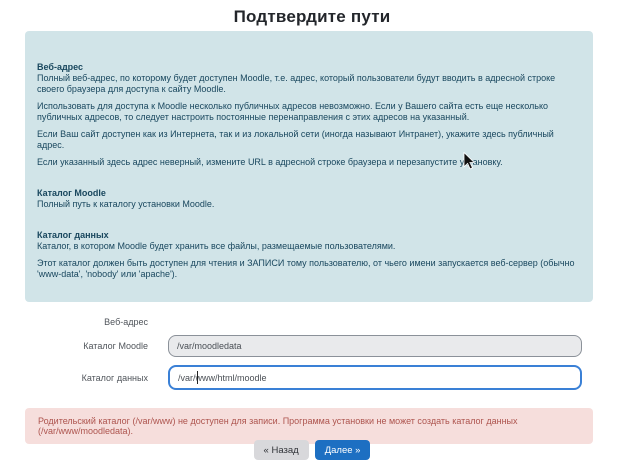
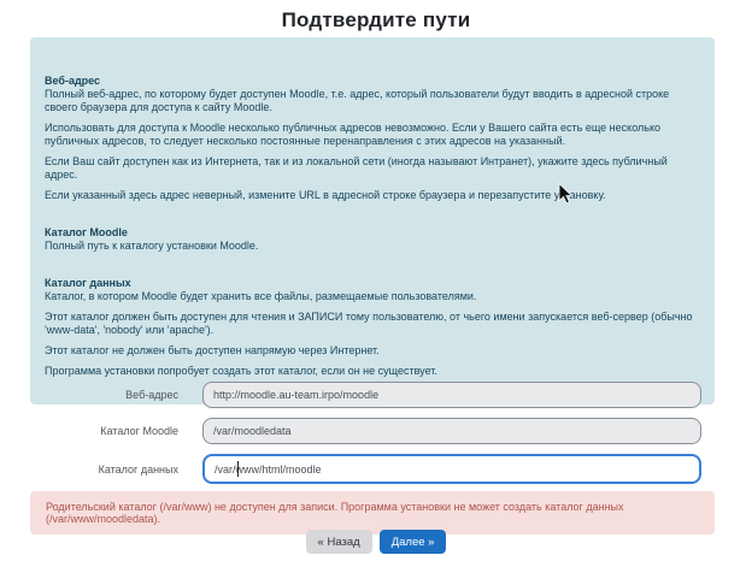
  Подтвердите пути
  Веб-адрес
  Полный веб-адрес, по которому будет доступен Moodle, т.е. адрес, который пользователи будут вводить в адресной строке своего браузера для доступа к сайту Moodle.
- Использовать для доступа к Moodle несколько публичных адресов невозможно. Если у Вашего сайта есть еще несколько публичных адресов, то следует настроить постоянные перенаправления с этих адресов на указанный.
+ Использовать для доступа к Moodle несколько публичных адресов невозможно. Если у Вашего сайта есть еще несколько публичных адресов, то следует несколько постоянные перенаправления с этих адресов на указанный.
  Если Ваш сайт доступен как из Интернета, так и из локальной сети (иногда называют Интранет), укажите здесь публичный адрес.
  Если указанный здесь адрес неверный, измените URL в адресной строке браузера и перезапустите уановку.
  Каталог Moodle
  Полный путь к каталогу установки Moodle.
  Каталог данных
  Каталог, в котором Moodle будет хранить все файлы, размещаемые пользователями.
  Этот каталог должен быть доступен для чтения и ЗАПИСИ тому пользователю, от чьего имени запускается веб-сервер (обычно 'www-data', 'nobody' или 'apache').
+ Этот каталог не должен быть доступен напрямую через Интернет.
+ Программа установки попробует создать этот каталог, если он не существует.
  Веб-адрес
+ http://moodle.au-team.irpo/moodle
  Каталог Moodle
  /var/moodledata
  Каталог данных
  /var/www/html/moodle
  Родительский каталог (/var/www) не доступен для записи. Программа установки не может создать каталог данных (/var/www/moodledata).
  « Назад
  Далее »
